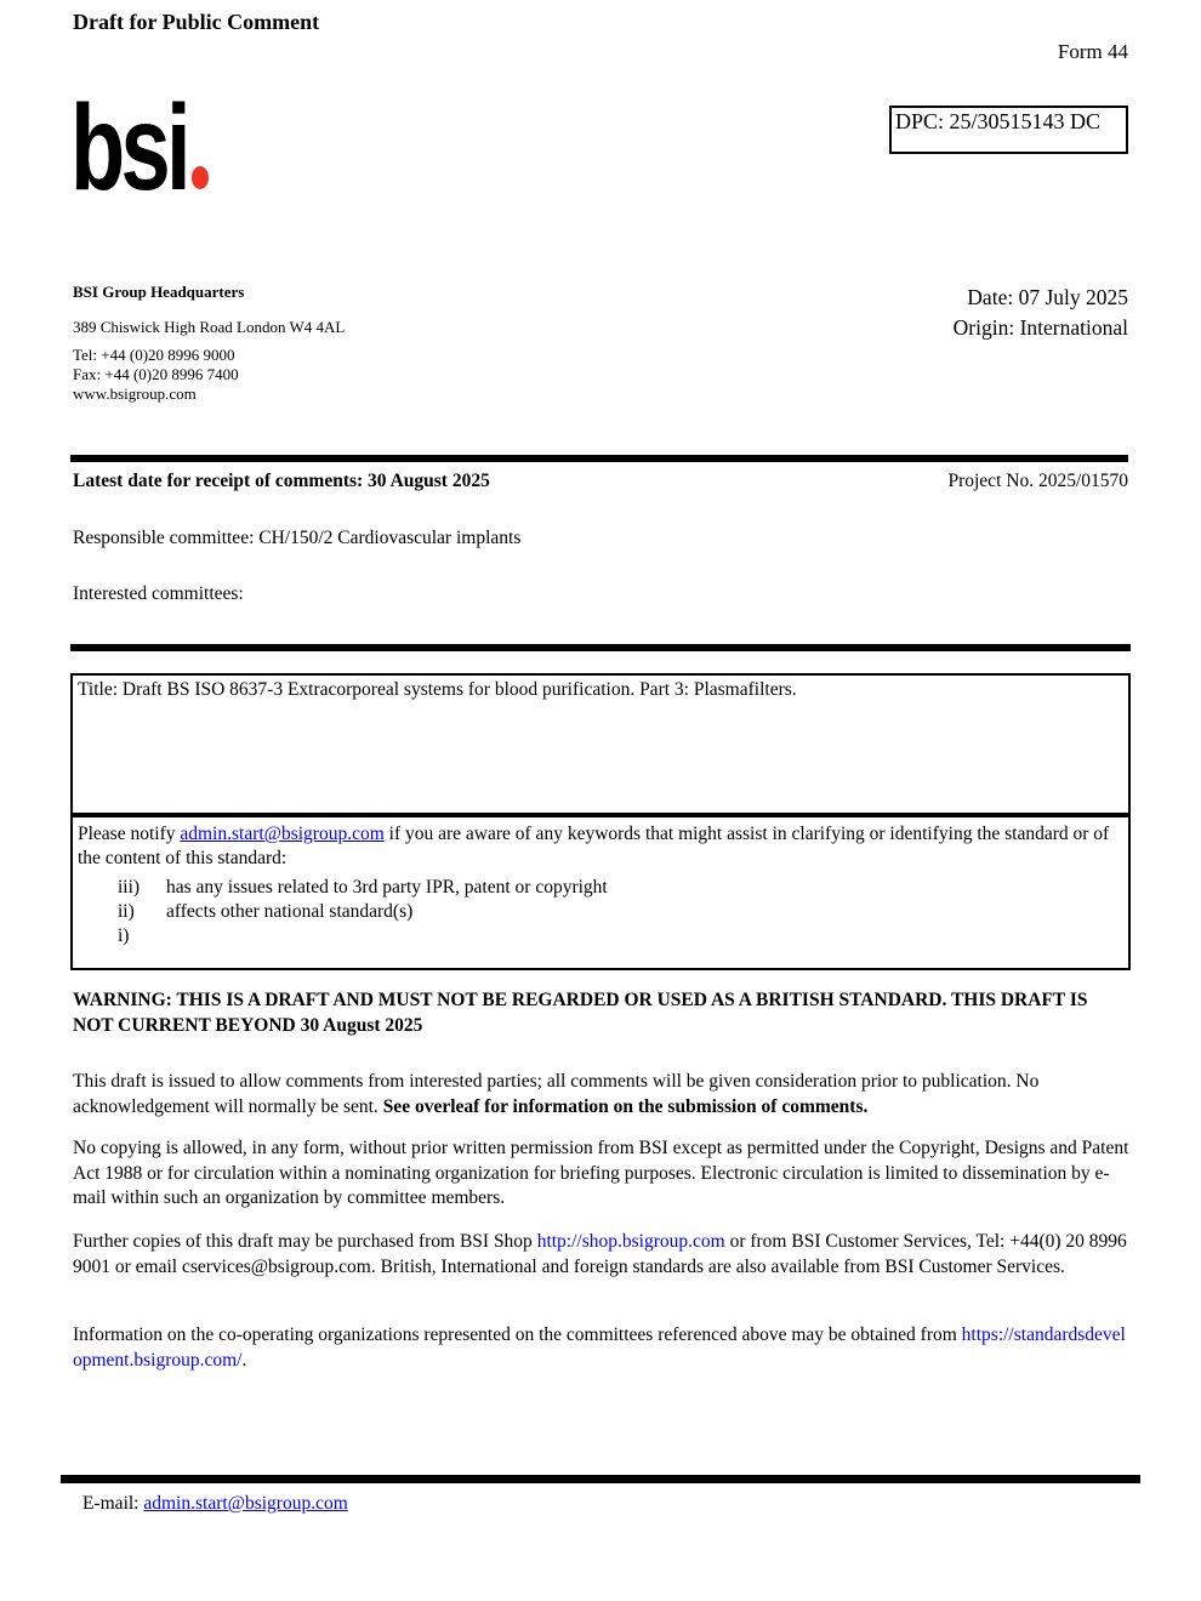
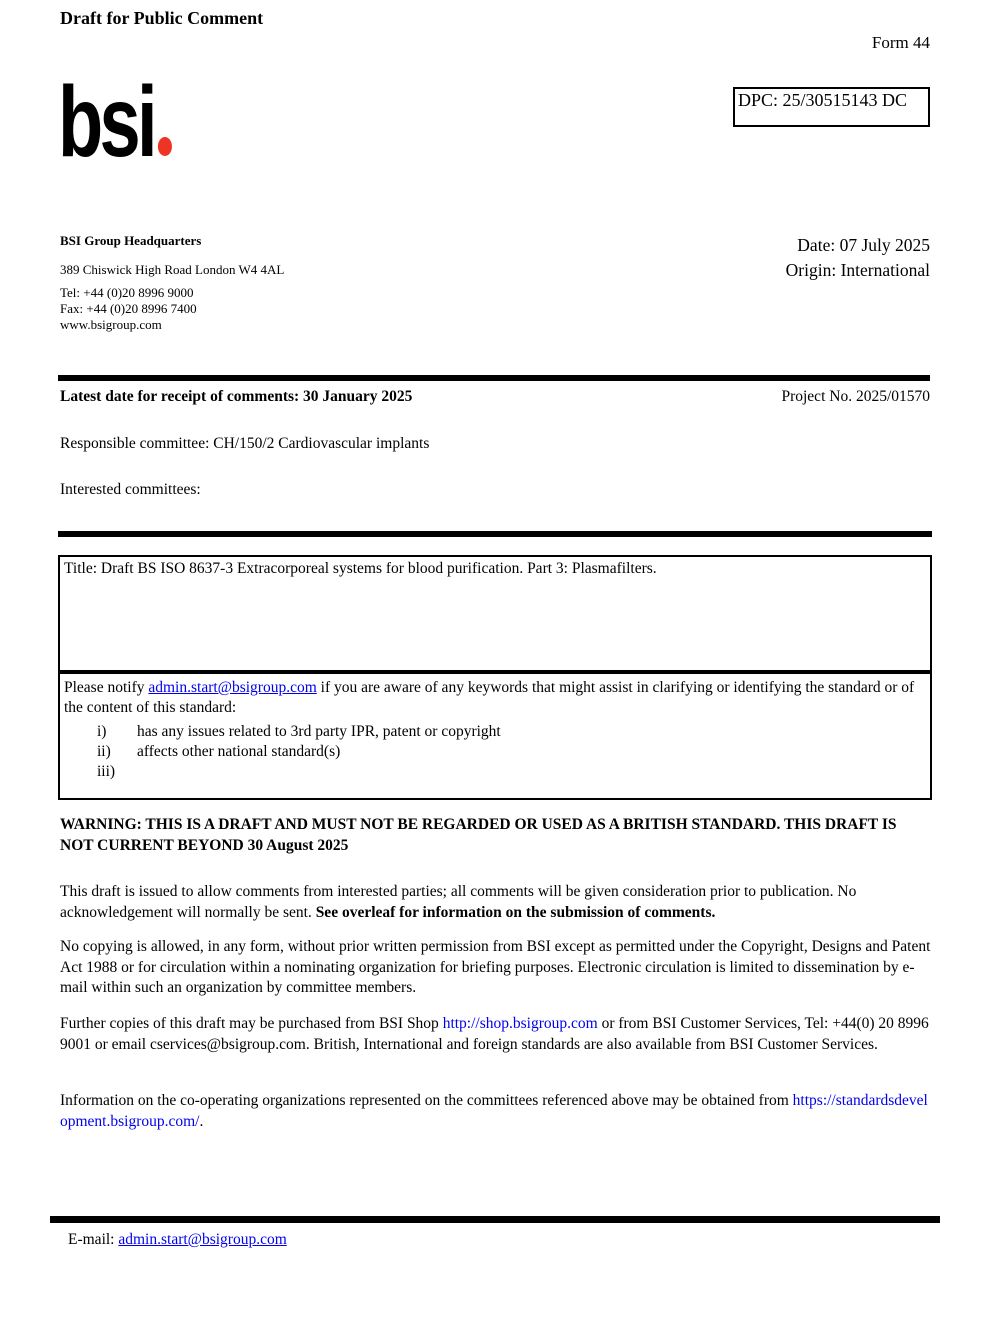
  Draft for Public Comment
  Form 44
  DPC: 25/30515143 DC
  bsi
  BSI Group Headquarters
  389 Chiswick High Road London W4 4AL
  Tel: +44 (0)20 8996 9000
  Fax: +44 (0)20 8996 7400
  www.bsigroup.com
  Date: 07 July 2025
  Origin: International
- Latest date for receipt of comments: 30 August 2025
+ Latest date for receipt of comments: 30 January 2025
  Project No. 2025/01570
  Responsible committee: CH/150/2 Cardiovascular implants
  Interested committees:
  Title: Draft BS ISO 8637-3 Extracorporeal systems for blood purification. Part 3: Plasmafilters.
  Please notify admin.start@bsigroup.com if you are aware of any keywords that might assist in clarifying or identifying the standard or of the content of this standard:
- iii)
+ i)
  has any issues related to 3rd party IPR, patent or copyright
  ii)
  affects other national standard(s)
- i)
+ iii)
  WARNING: THIS IS A DRAFT AND MUST NOT BE REGARDED OR USED AS A BRITISH STANDARD. THIS DRAFT IS NOT CURRENT BEYOND 30 August 2025
  This draft is issued to allow comments from interested parties; all comments will be given consideration prior to publication. No acknowledgement will normally be sent. See overleaf for information on the submission of comments.
  No copying is allowed, in any form, without prior written permission from BSI except as permitted under the Copyright, Designs and Patent Act 1988 or for circulation within a nominating organization for briefing purposes. Electronic circulation is limited to dissemination by e-mail within such an organization by committee members.
  Further copies of this draft may be purchased from BSI Shop http://shop.bsigroup.com or from BSI Customer Services, Tel: +44(0) 20 8996 9001 or email cservices@bsigroup.com. British, International and foreign standards are also available from BSI Customer Services.
  Information on the co-operating organizations represented on the committees referenced above may be obtained from https://standardsdevelopment.bsigroup.com/.
  E-mail: admin.start@bsigroup.com
